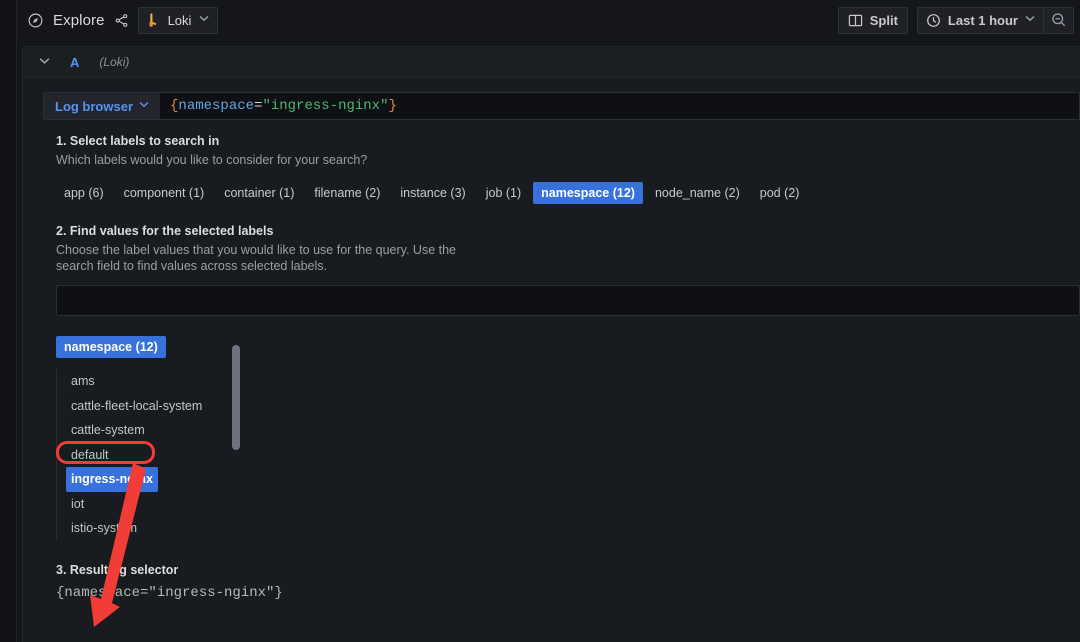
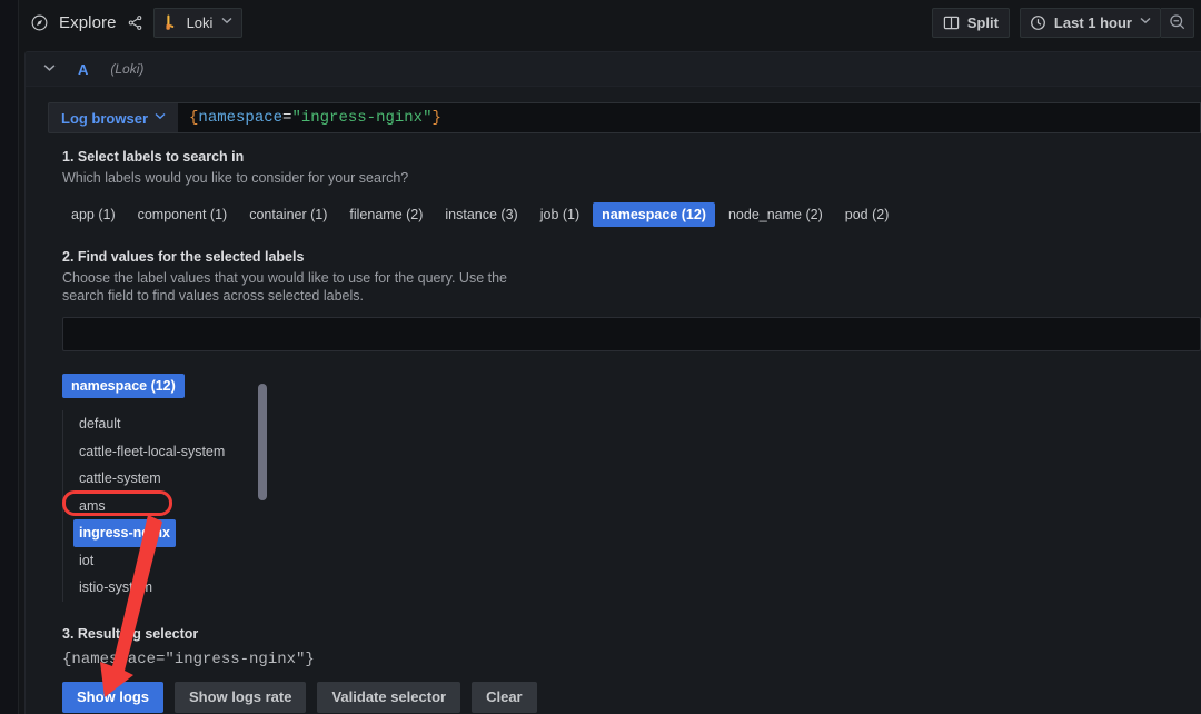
  Explore
  Loki
  Split
  Last 1 hour
  A
  (Loki)
  Log browser
  {
  namespace
  =
  "ingress-nginx"
  }
  1. Select labels to search in
  Which labels would you like to consider for your search?
- app (6)
+ app (1)
  component (1)
  container (1)
  filename (2)
  instance (3)
  job (1)
  namespace (12)
  node_name (2)
  pod (2)
  2. Find values for the selected labels
  Choose the label values that you would like to use for the query. Use the search field to find values across selected labels.
  namespace (12)
- ams
+ default
  cattle-fleet-local-system
  cattle-system
- default
+ ams
  ingress-nx
  iot
  istio-sysm
  3. Resultg selector
  {namesace="ingress-nginx"}
+ Show logs
+ Show logs rate
+ Validate selector
+ Clear
